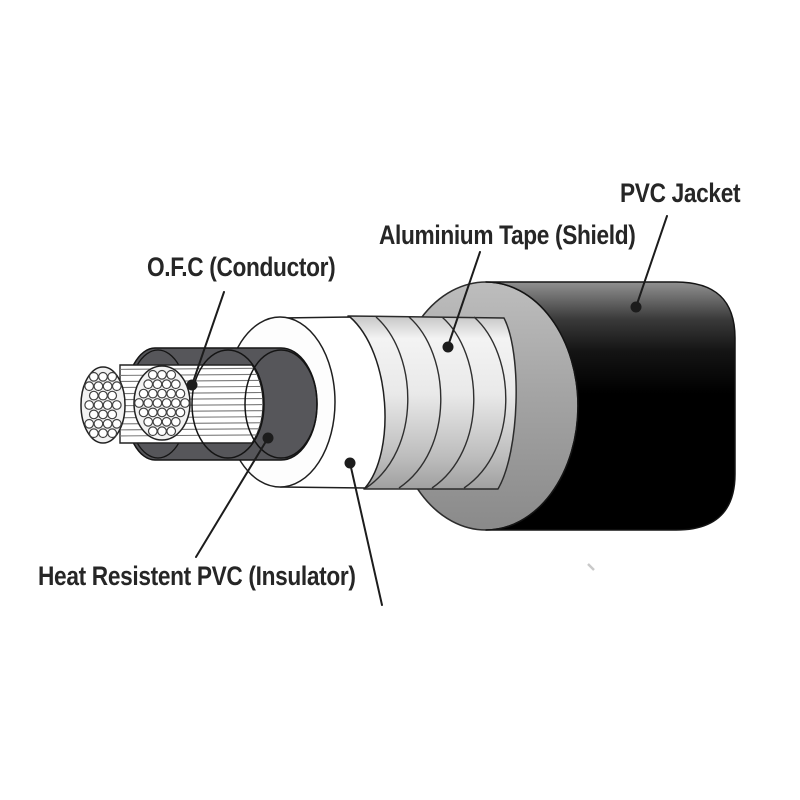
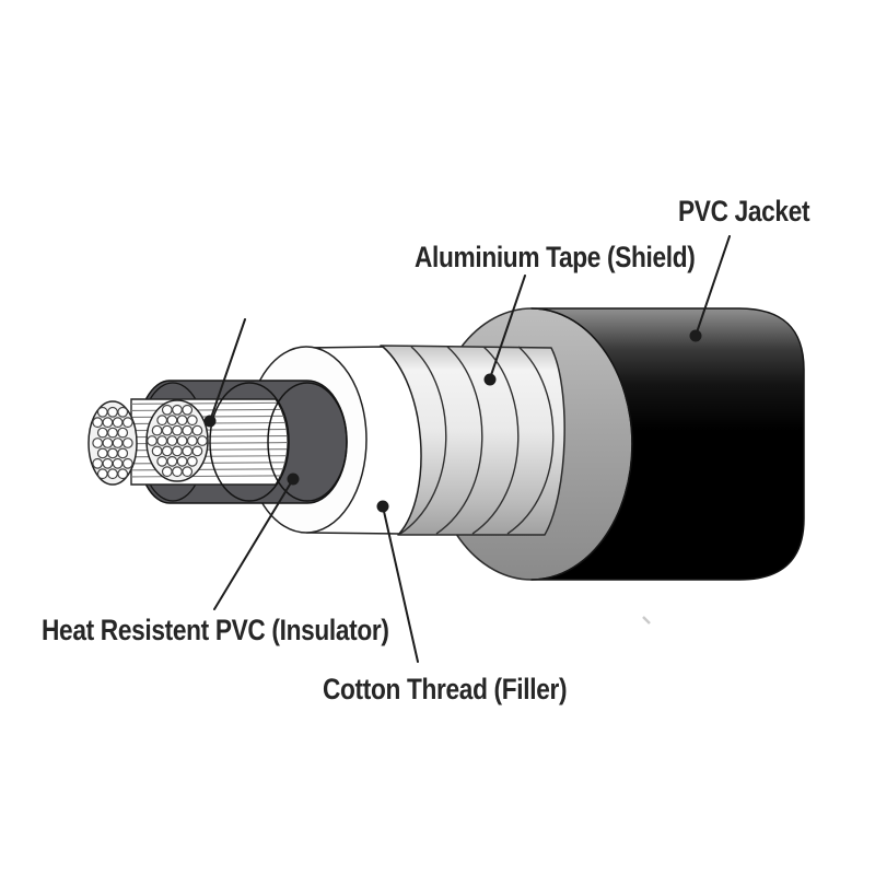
  PVC Jacket
  Aluminium Tape (Shield)
- O.F.C (Conductor)
  Heat Resistent PVC (Insulator)
+ Cotton Thread (Filler)
